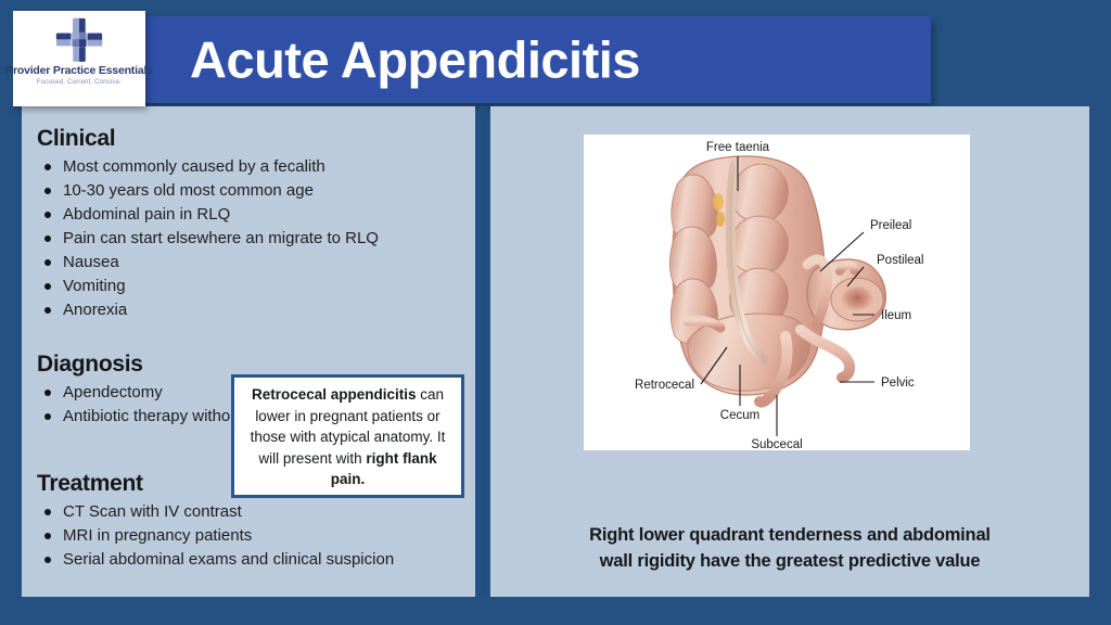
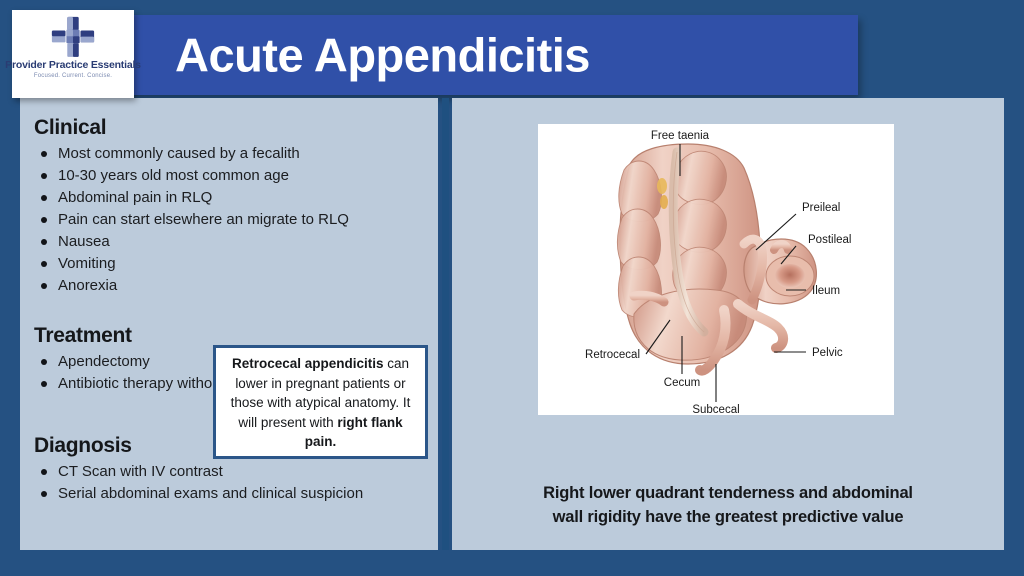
  Acute Appendicitis
  Provider Practice Essentials
  Clinical
  Most commonly caused by a fecalith
  10-30 years old most common age
  Abdominal pain in RLQ
  Pain can start elsewhere an migrate to RLQ
  Nausea
  Vomiting
  Anorexia
- Diagnosis
+ Treatment
  Apendectomy
- Treatment
+ Diagnosis
  CT Scan with IV contrast
- MRI in pregnancy patients
  Serial abdominal exams and clinical suspicion
  Retrocecal appendicitis can lower in pregnant patients or those with atypical anatomy. It will present with right flank pain.
  Free taenia
  Preileal
  Postileal
  Ileum
  Pelvic
  Subcecal
  Cecum
  Retrocecal
  Right lower quadrant tenderness and abdominal
  wall rigidity have the greatest predictive value
